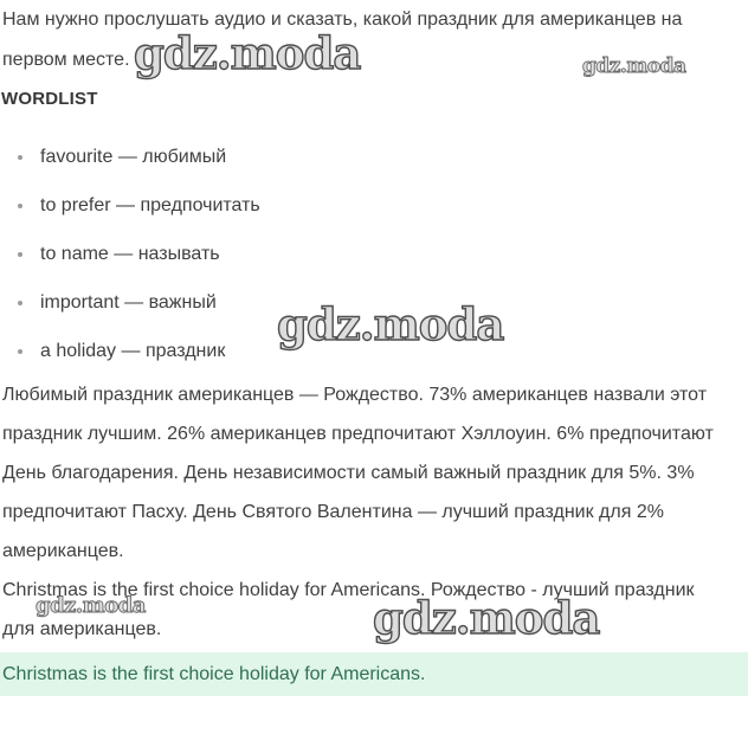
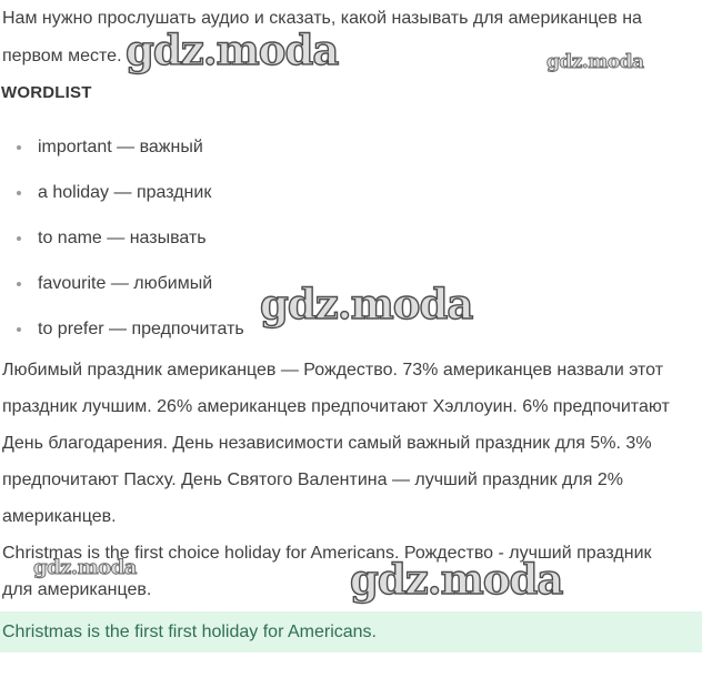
- Нам нужно прослушать аудио и сказать, какой праздник для американцев на первом месте.
+ Нам нужно прослушать аудио и сказать, какой называть для американцев на первом месте.
  WORDLIST
- favourite — любимый
+ important — важный
- to prefer — предпочитать
+ a holiday — праздник
  to name — называть
- important — важный
+ favourite — любимый
- a holiday — праздник
+ to prefer — предпочитать
  Любимый праздник американцев — Рождество. 73% американцев назвали этот праздник лучшим. 26% американцев предпочитают Хэллоуин. 6% предпочитают День благодарения. День независимости самый важный праздник для 5%. 3% предпочитают Пасху. День Святого Валентина — лучший праздник для 2% американцев.
  Christmas is the first choice holiday for Americans. Рождество - лучший праздник для американцев.
- Christmas is the first choice holiday for Americans.
+ Christmas is the first first holiday for Americans.
  gdz.moda
  gdz.moda
  gdz.moda
  gdz.moda
  gdz.moda
